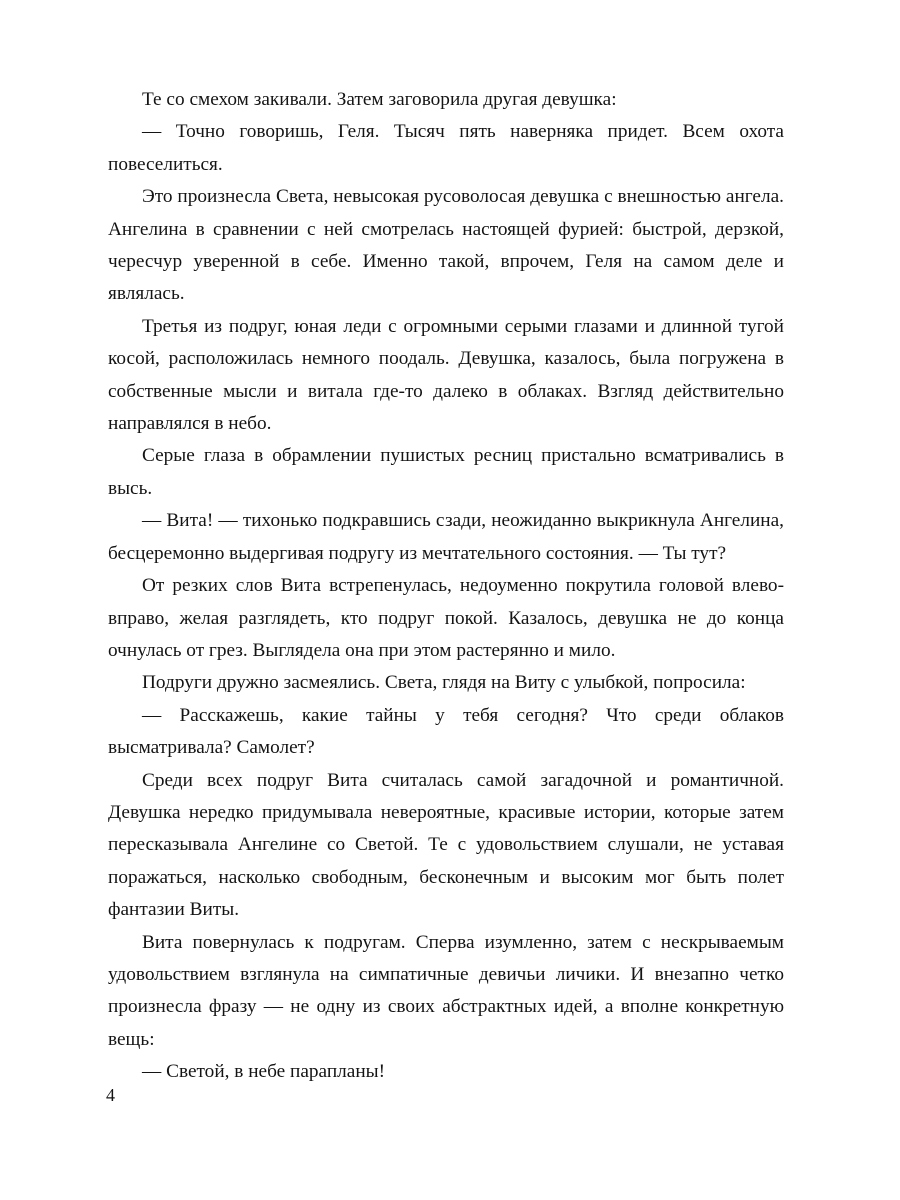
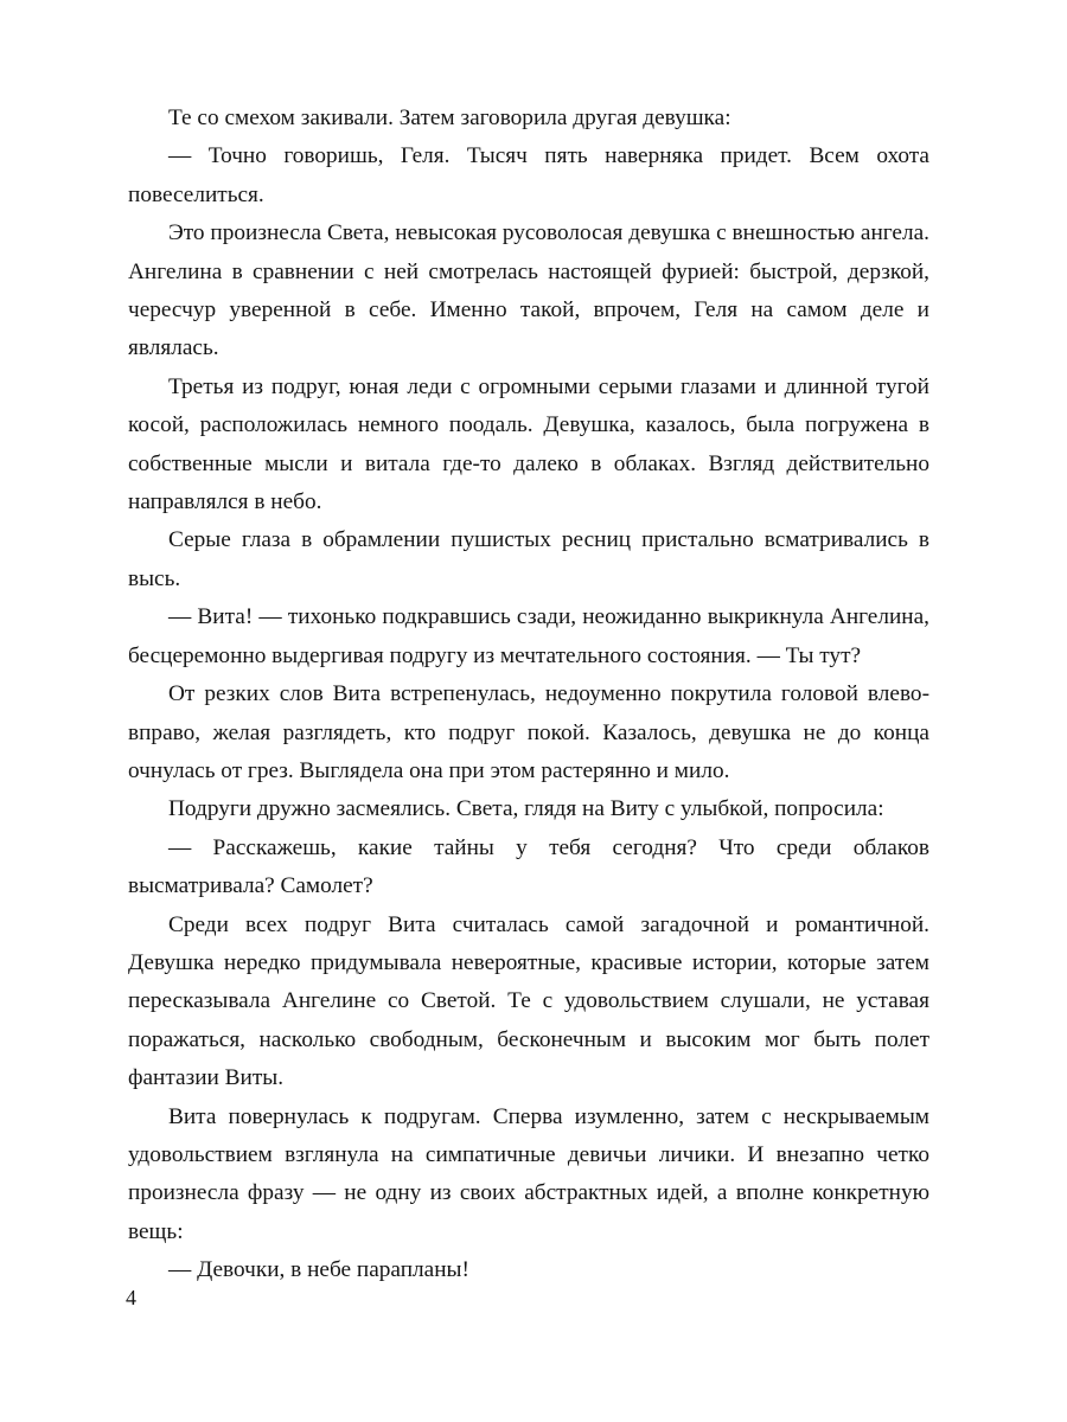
  Те со смехом закивали. Затем заговорила другая девушка:
  — Точно говоришь, Геля. Тысяч пять наверняка придет. Всем охота повеселиться.
  Это произнесла Света, невысокая русоволосая девушка с внеш­ностью ангела. Ангелина в сравнении с ней смотрелась настоящей фурией: быстрой, дерзкой, чересчур уверенной в себе. Именно такой, впрочем, Геля на самом деле и являлась.
  Третья из подруг, юная леди с огромными серыми глазами и длин­ной тугой косой, расположилась немного поодаль. Девушка, казалось, была погружена в собственные мысли и витала где-то далеко в обла­ках. Взгляд действительно направлялся в небо.
  Серые глаза в обрамлении пушистых ресниц пристально всма­тривались в высь.
  — Вита! — тихонько подкравшись сзади, неожиданно выкрик­нула Ангелина, бесцеремонно выдергивая подругу из мечтательного состояния. — Ты тут?
  От резких слов Вита встрепенулась, недоуменно покрутила головой влево-вправо, желая разглядеть, кто подруг покой. Казалось, девушка не до конца очнулась от грез. Выглядела она при этом растерянно и мило.
  Подруги дружно засмеялись. Света, глядя на Виту с улыбкой, по­просила:
  — Расскажешь, какие тайны у тебя сегодня? Что среди облаков высматривала? Самолет?
  Среди всех подруг Вита считалась самой загадочной и романтич­ной. Девушка нередко придумывала невероятные, красивые истории, которые затем пересказывала Ангелине со Светой. Те с удовольствием слушали, не уставая поражаться, насколько свободным, бесконечным и высоким мог быть полет фантазии Виты.
  Вита повернулась к подругам. Сперва изумленно, затем с нескры­ваемым удовольствием взглянула на симпатичные девичьи личики. И внезапно четко произнесла фразу — не одну из своих абстрактных идей, а вполне конкретную вещь:
- — Светой, в небе парапланы!
+ — Девочки, в небе парапланы!
  4
